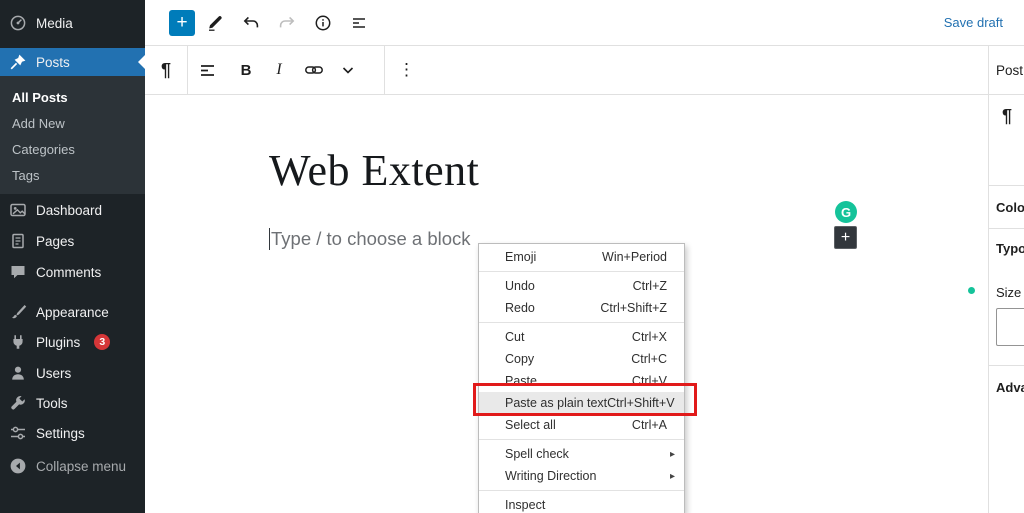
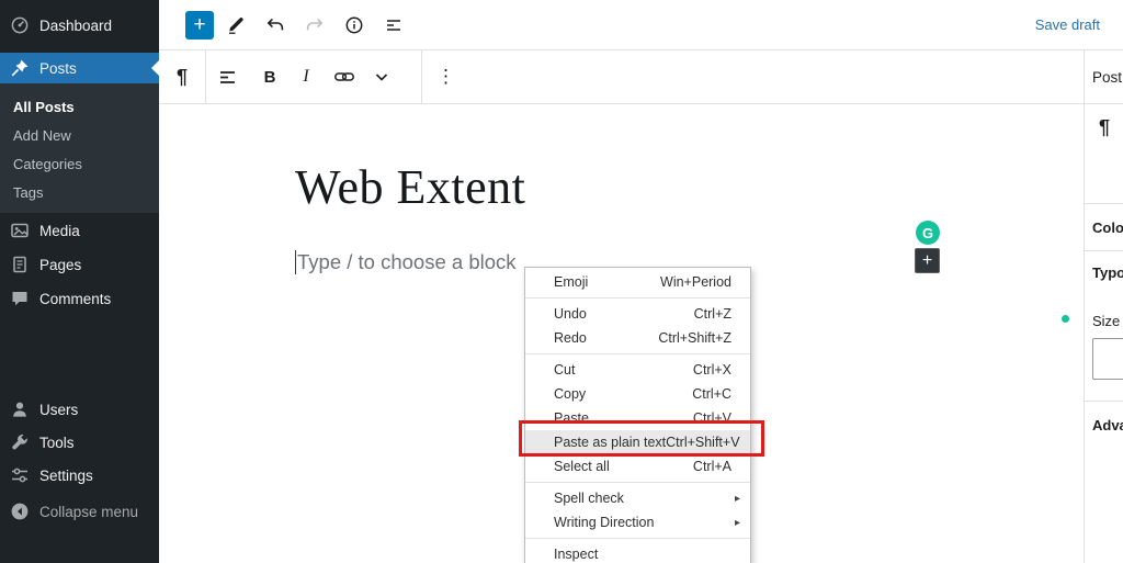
- Media
+ Dashboard
  Posts
  All Posts
  Add New
  Categories
  Tags
- Dashboard
+ Media
  Pages
  Comments
- Appearance
- Plugins
- 3
  Users
  Tools
  Settings
  Collapse menu
  +
  Save draft
  ¶
  B
  I
  ⋮
  Web Extent
  Type / to choose a block
  Post
  ¶
  Colo
  Size
  G
  +
  Emoji
  Win+Period
  Undo
  Ctrl+Z
  Redo
  Ctrl+Shift+Z
  Cut
  Ctrl+X
  Copy
  Ctrl+C
  Paste
  Ctrl+V
  Paste as plain text
  Ctrl+Shift+V
  Select all
  Ctrl+A
  Spell check
  ▸
  Writing Direction
  ▸
  Inspect
